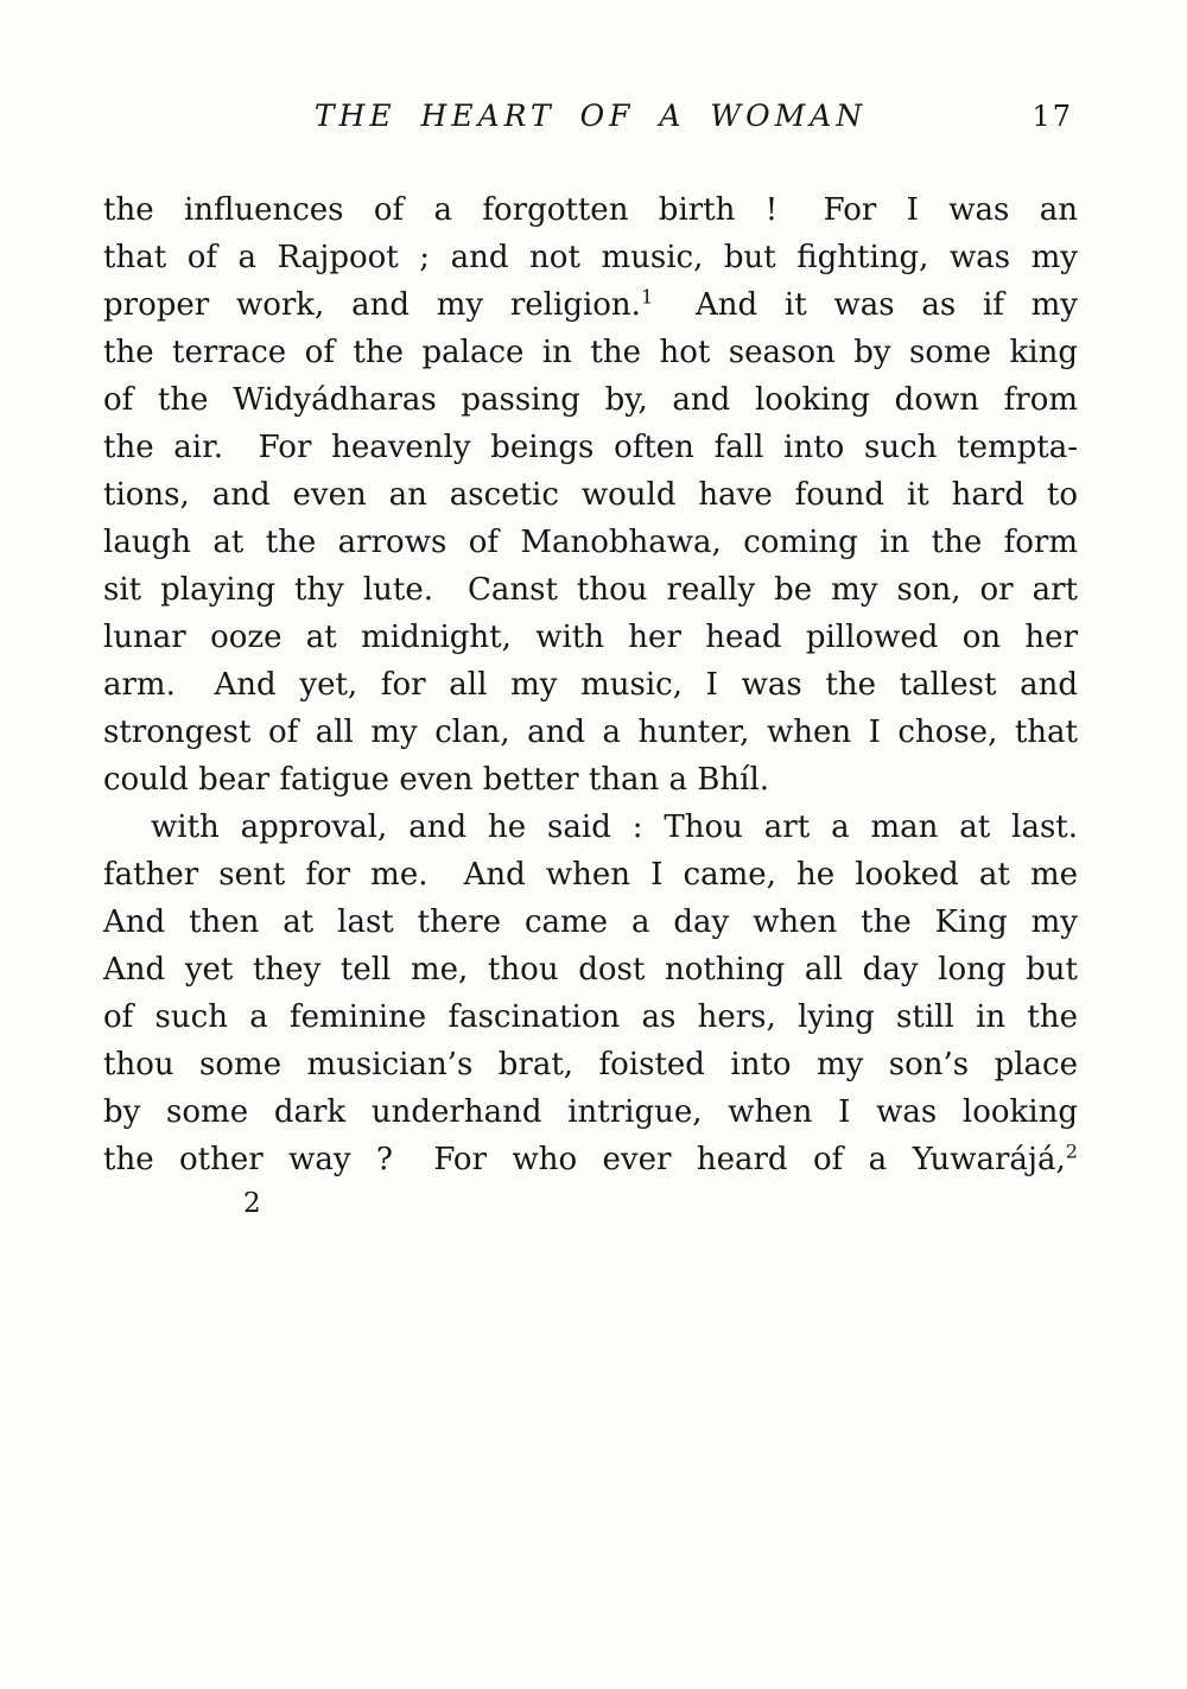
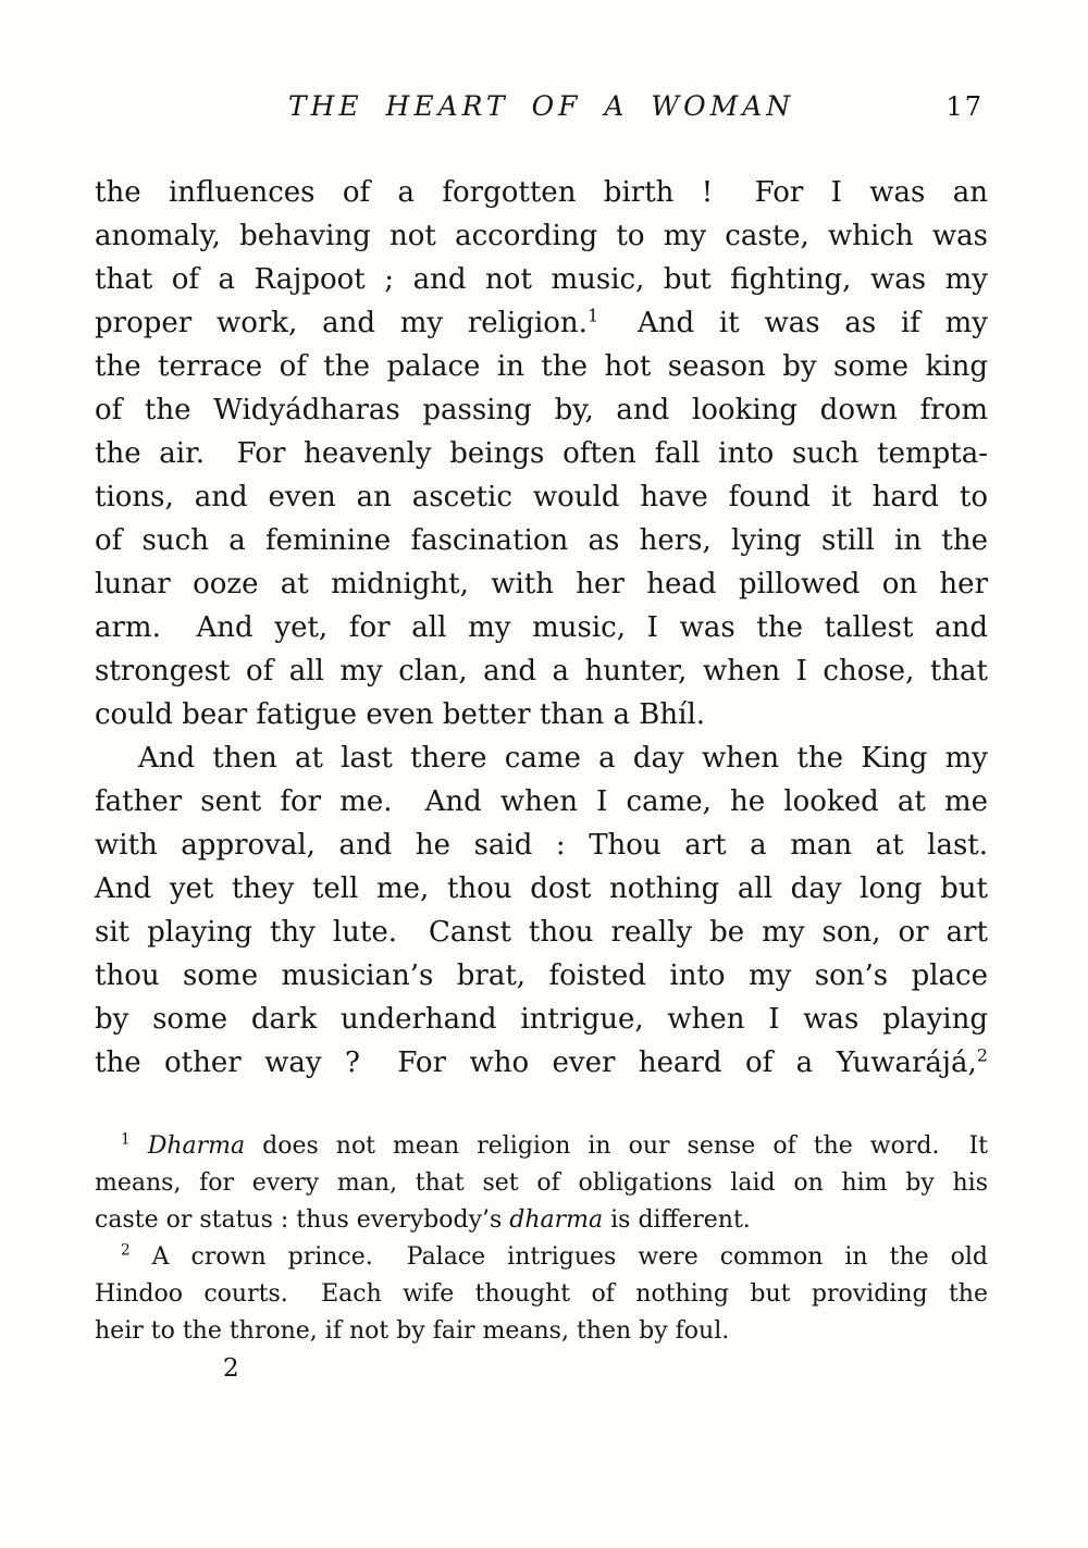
  THE HEART OF A WOMAN
  17
  the influences of a forgotten birth ! For I was an
+ anomaly, behaving not according to my caste, which was
  that of a Rajpoot ; and not music, but fighting, was my
  proper work, and my religion.1 And it was as if my
  the terrace of the palace in the hot season by some king
  of the Widyádharas passing by, and looking down from
  the air. For heavenly beings often fall into such tempta-
  tions, and even an ascetic would have found it hard to
- laugh at the arrows of Manobhawa, coming in the form
- sit playing thy lute. Canst thou really be my son, or art
+ of such a feminine fascination as hers, lying still in the
  lunar ooze at midnight, with her head pillowed on her
  arm. And yet, for all my music, I was the tallest and
  strongest of all my clan, and a hunter, when I chose, that
  could bear fatigue even better than a Bhíl.
- with approval, and he said : Thou art a man at last.
+ And then at last there came a day when the King my
  father sent for me. And when I came, he looked at me
- And then at last there came a day when the King my
+ with approval, and he said : Thou art a man at last.
  And yet they tell me, thou dost nothing all day long but
- of such a feminine fascination as hers, lying still in the
+ sit playing thy lute. Canst thou really be my son, or art
  thou some musician’s brat, foisted into my son’s place
- by some dark underhand intrigue, when I was looking
+ by some dark underhand intrigue, when I was playing
  the other way ? For who ever heard of a Yuwarájá,2
+ 1 Dharma does not mean religion in our sense of the word. It
+ means, for every man, that set of obligations laid on him by his
+ caste or status : thus everybody’s dharma is different.
+ 2 A crown prince. Palace intrigues were common in the old
+ Hindoo courts. Each wife thought of nothing but providing the
+ heir to the throne, if not by fair means, then by foul.
  2
